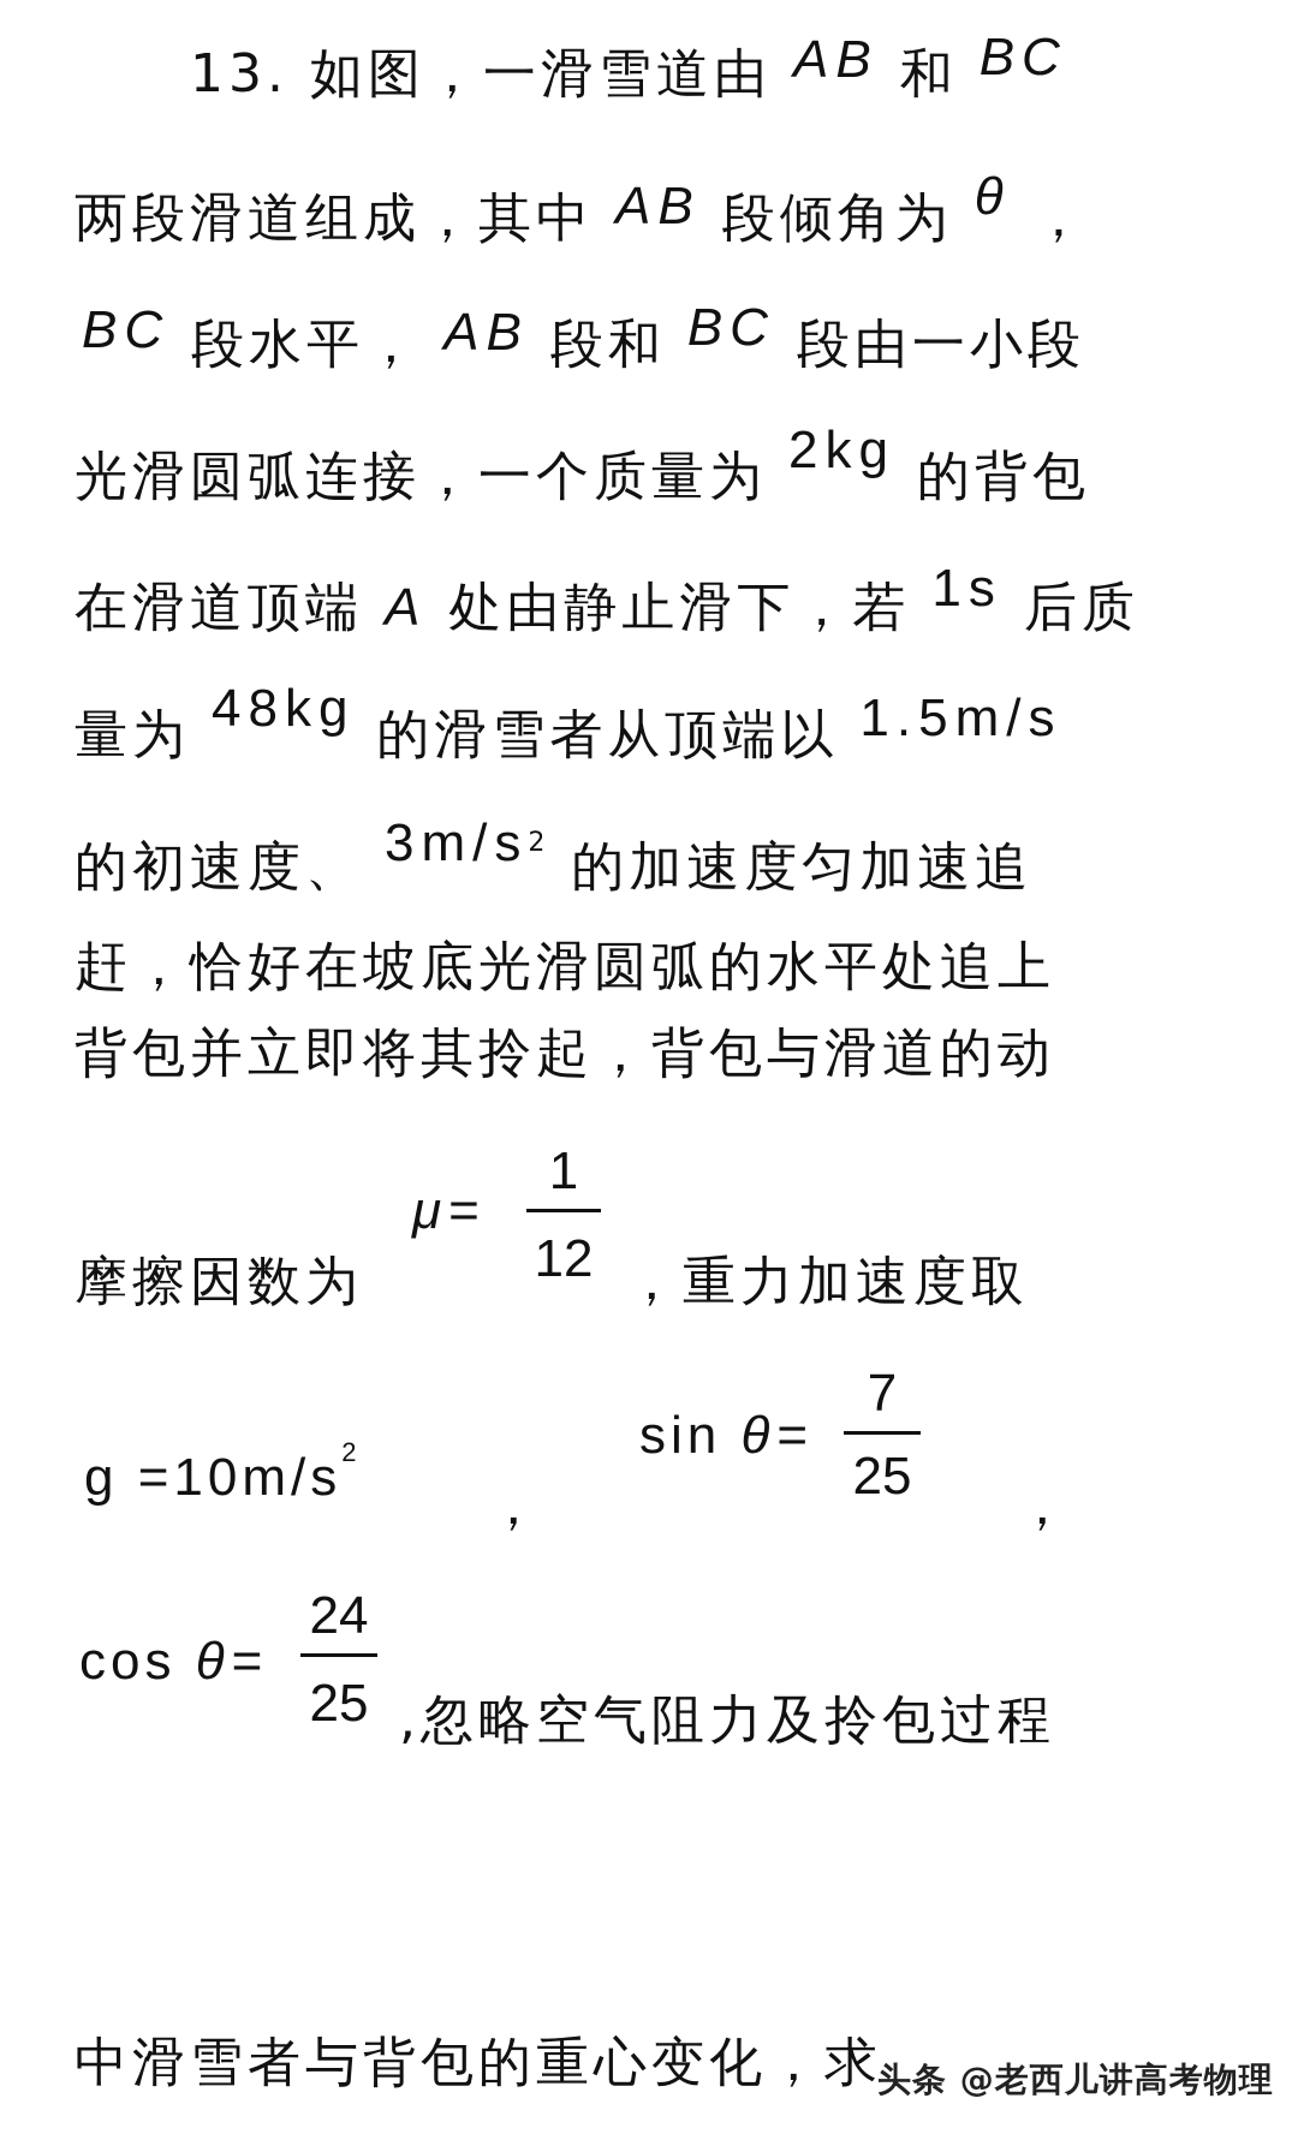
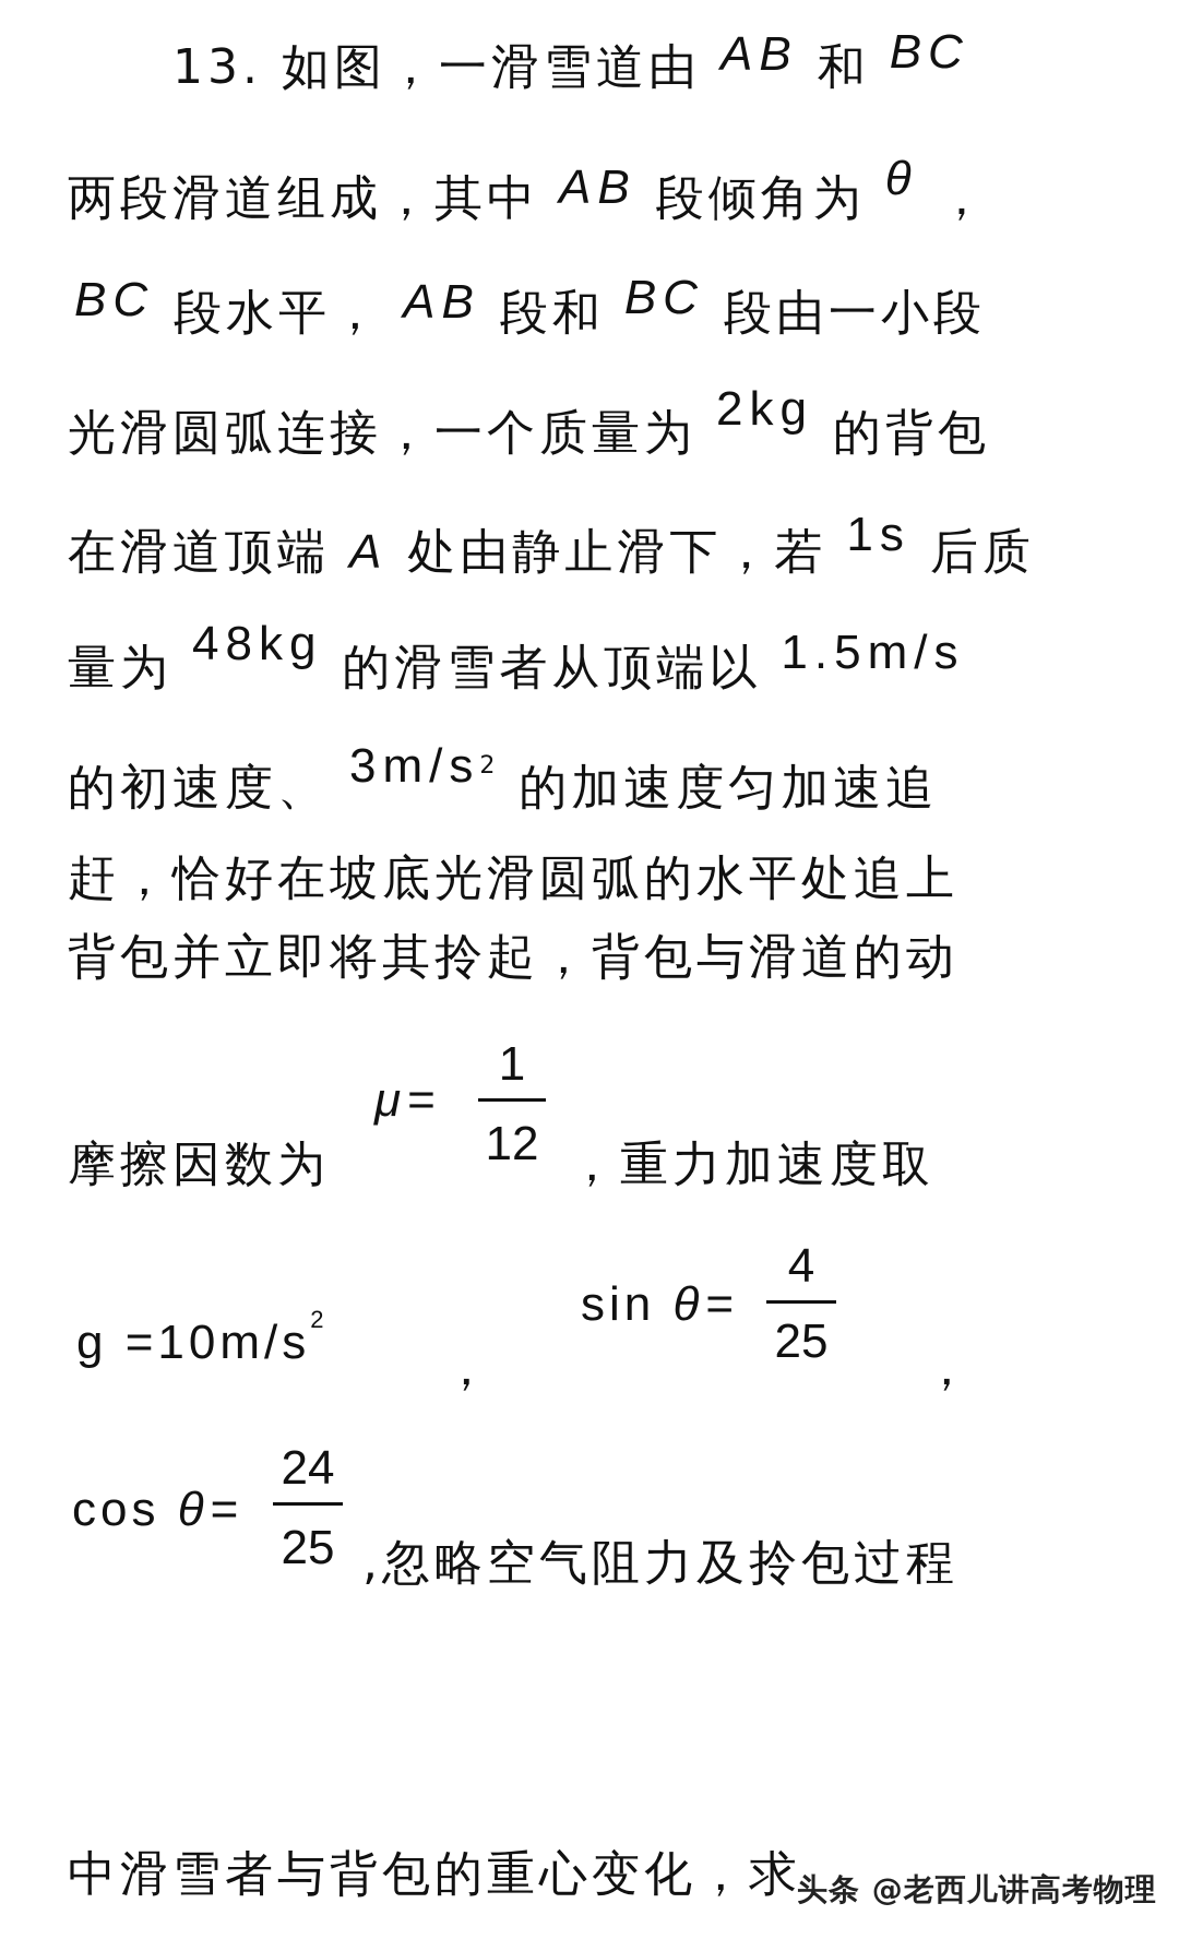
  13. 如图，一滑雪道由 AB 和 BC
  两段滑道组成，其中 AB 段倾角为 θ ，
  BC 段水平， AB 段和 BC 段由一小段
  光滑圆弧连接，一个质量为 2kg 的背包
  在滑道顶端 A 处由静止滑下，若 1s 后质
  量为 48kg 的滑雪者从顶端以 1.5m/s
  的初速度、 3m/s2 的加速度匀加速追
  赶，恰好在坡底光滑圆弧的水平处追上
  背包并立即将其拎起，背包与滑道的动
  摩擦因数为
  μ=
  1
  12
  ，重力加速度取
  g =10m/s2
  ，
  sin θ=
- 7
+ 4
  25
  ，
  cos θ=
  24
  25
  ,忽略空气阻力及拎包过程
  中滑雪者与背包的重心变化，求
  头条 @老西儿讲高考物理
